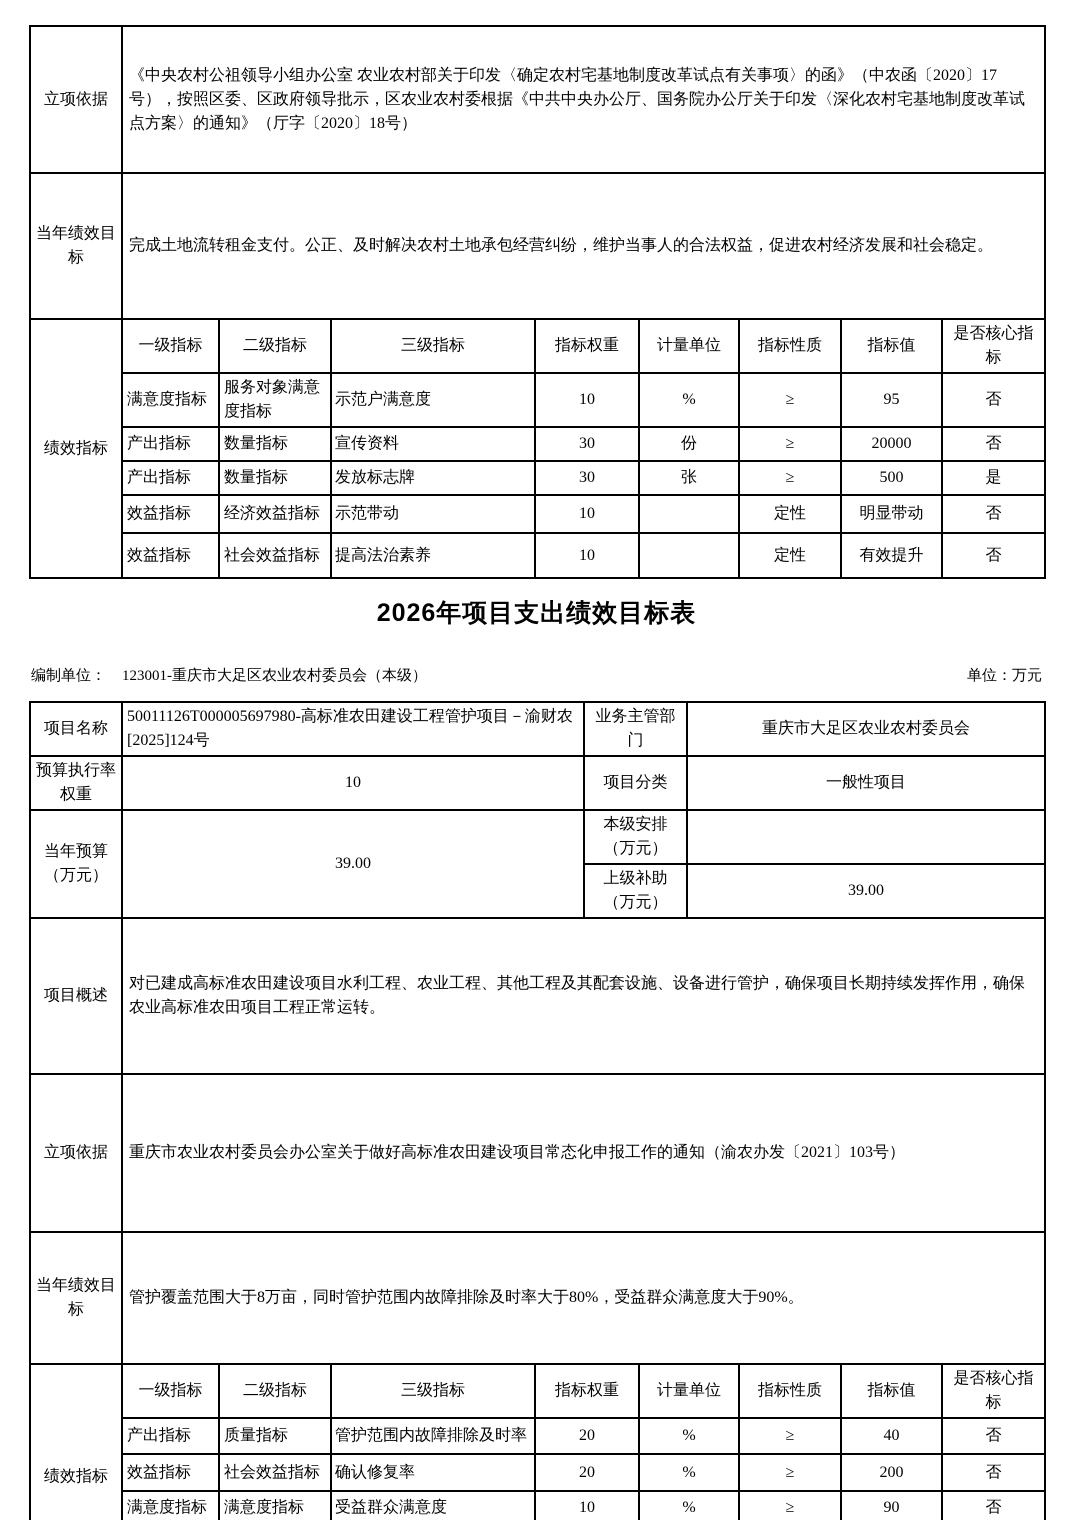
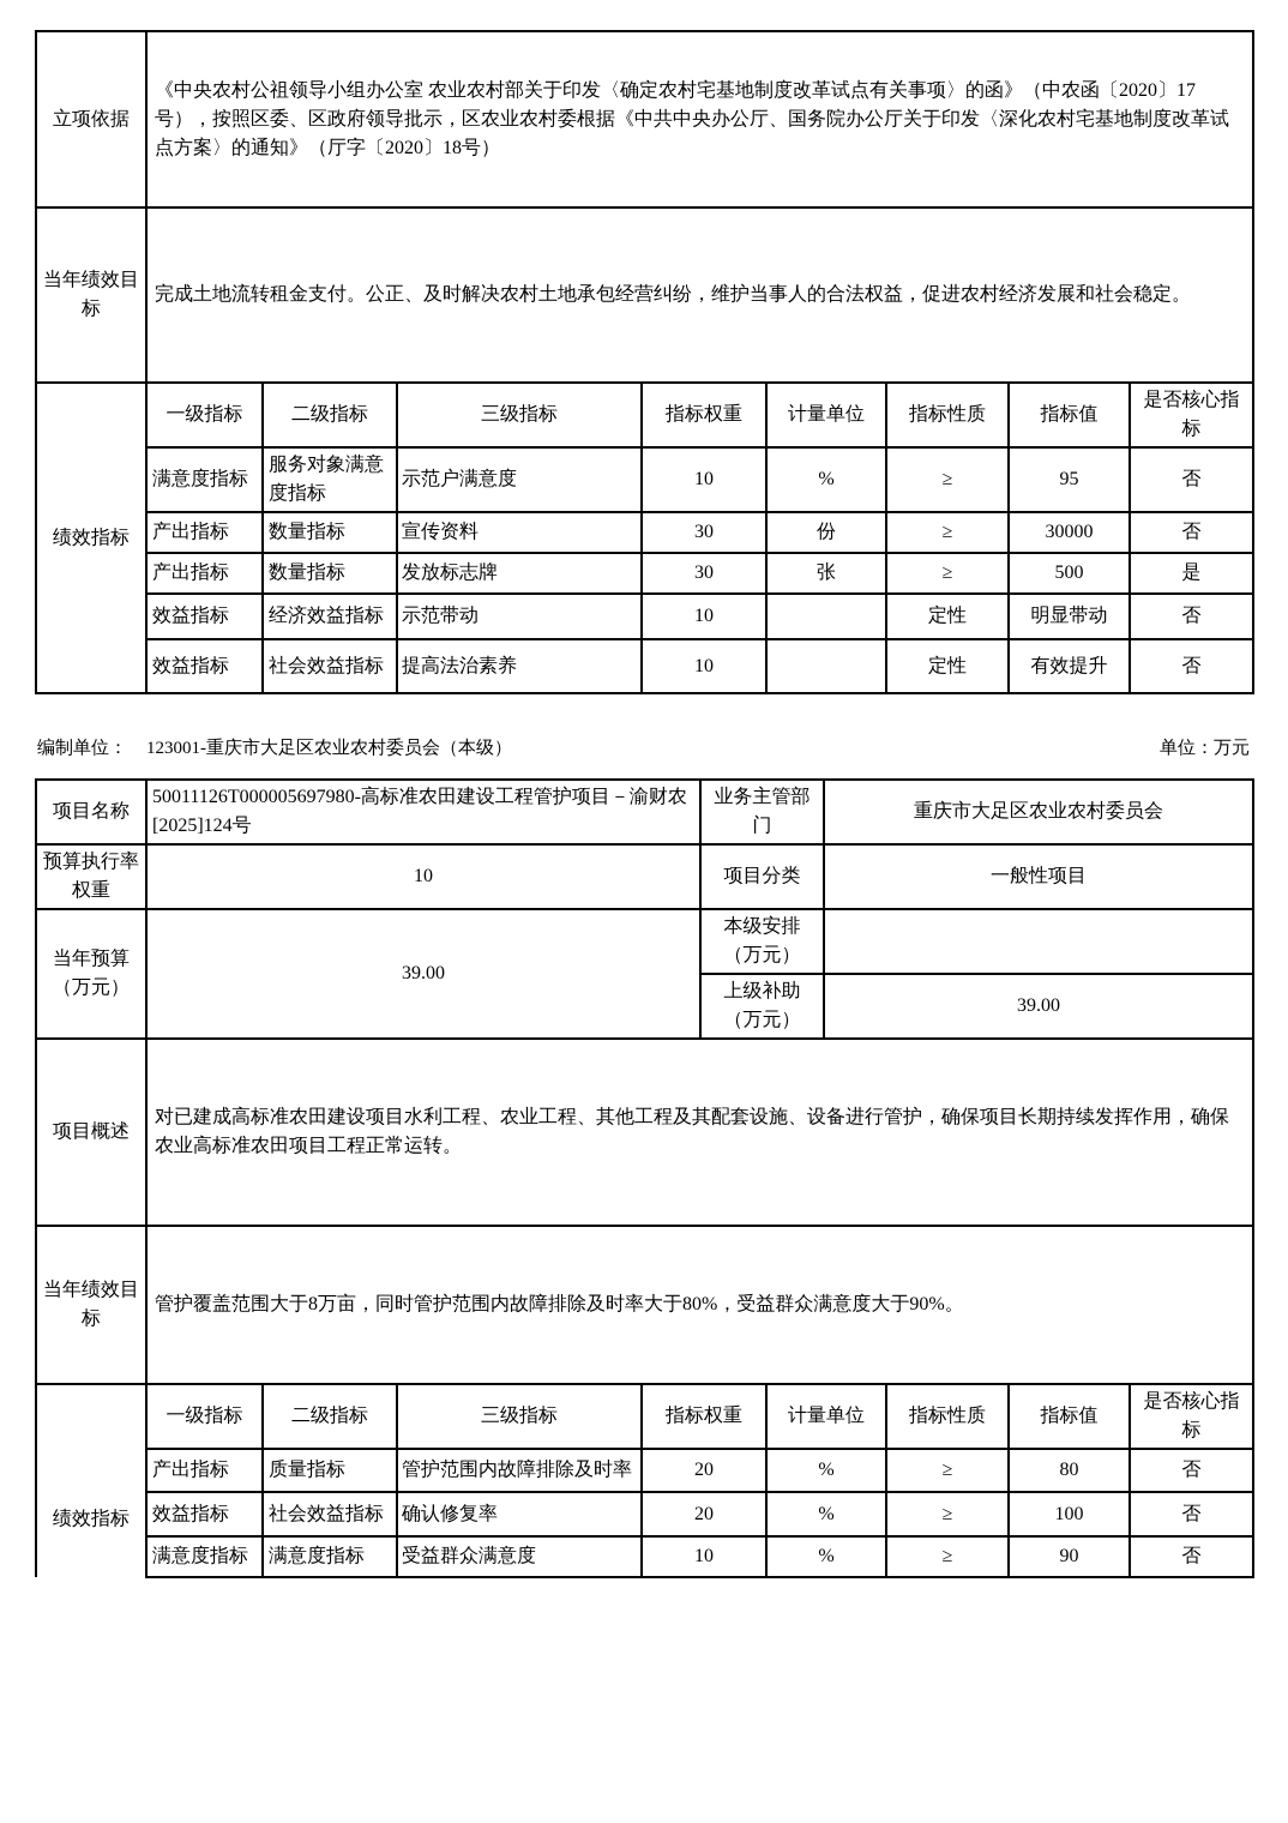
  立项依据	《中央农村公祖领导小组办公室 农业农村部关于印发〈确定农村宅基地制度改革试点有关事项〉的函》（中农函〔2020〕17号），按照区委、区政府领导批示，区农业农村委根据《中共中央办公厅、国务院办公厅关于印发〈深化农村宅基地制度改革试点方案〉的通知》（厅字〔2020〕18号）
  当年绩效目标	完成土地流转租金支付。公正、及时解决农村土地承包经营纠纷，维护当事人的合法权益，促进农村经济发展和社会稳定。
  绩效指标	一级指标	二级指标	三级指标	指标权重	计量单位	指标性质	指标值	是否核心指标
  满意度指标	服务对象满意度指标	示范户满意度	10	%	≥	95	否
- 产出指标	数量指标	宣传资料	30	份	≥	20000	否
+ 产出指标	数量指标	宣传资料	30	份	≥	30000	否
  产出指标	数量指标	发放标志牌	30	张	≥	500	是
  效益指标	经济效益指标	示范带动	10		定性	明显带动	否
  效益指标	社会效益指标	提高法治素养	10		定性	有效提升	否
- 2026年项目支出绩效目标表
  编制单位： 123001-重庆市大足区农业农村委员会（本级）
  单位：万元
  项目名称	50011126T000005697980-高标准农田建设工程管护项目－渝财农[2025]124号	业务主管部门	重庆市大足区农业农村委员会
  预算执行率权重	10	项目分类	一般性项目
  当年预算（万元）	39.00	本级安排（万元）
  上级补助（万元）	39.00
  项目概述	对已建成高标准农田建设项目水利工程、农业工程、其他工程及其配套设施、设备进行管护，确保项目长期持续发挥作用，确保农业高标准农田项目工程正常运转。
- 立项依据	重庆市农业农村委员会办公室关于做好高标准农田建设项目常态化申报工作的通知（渝农办发〔2021〕103号）
  当年绩效目标	管护覆盖范围大于8万亩，同时管护范围内故障排除及时率大于80%，受益群众满意度大于90%。
  绩效指标	一级指标	二级指标	三级指标	指标权重	计量单位	指标性质	指标值	是否核心指标
- 产出指标	质量指标	管护范围内故障排除及时率	20	%	≥	40	否
+ 产出指标	质量指标	管护范围内故障排除及时率	20	%	≥	80	否
- 效益指标	社会效益指标	确认修复率	20	%	≥	200	否
+ 效益指标	社会效益指标	确认修复率	20	%	≥	100	否
  满意度指标	满意度指标	受益群众满意度	10	%	≥	90	否
